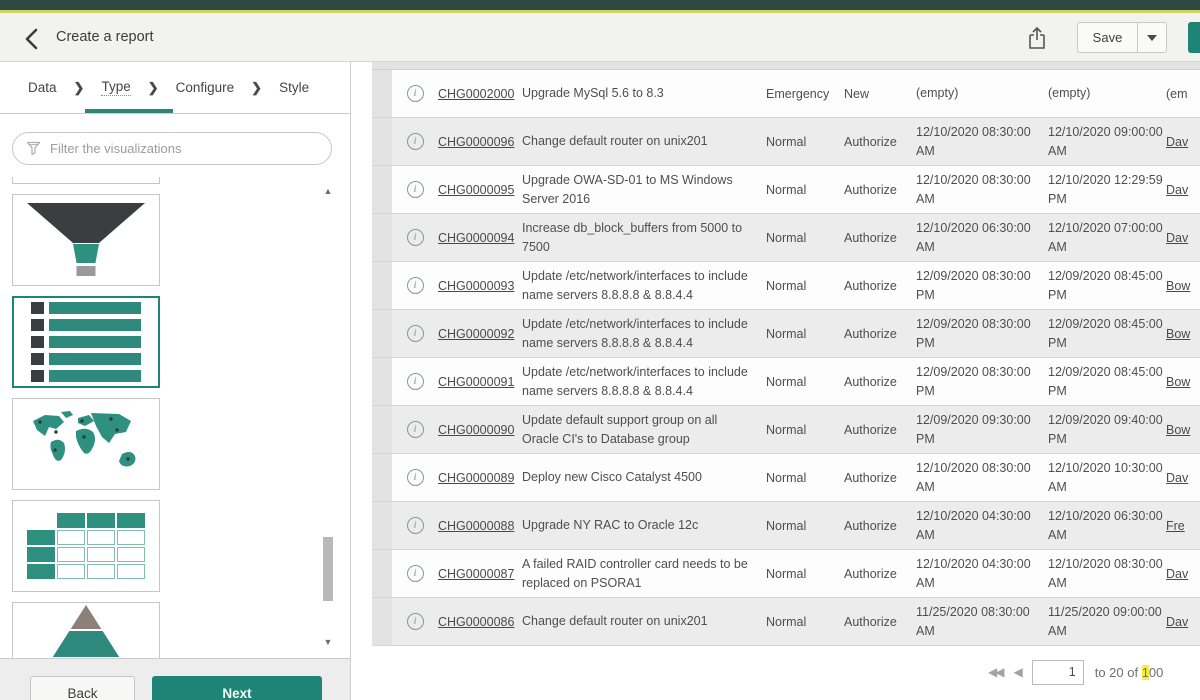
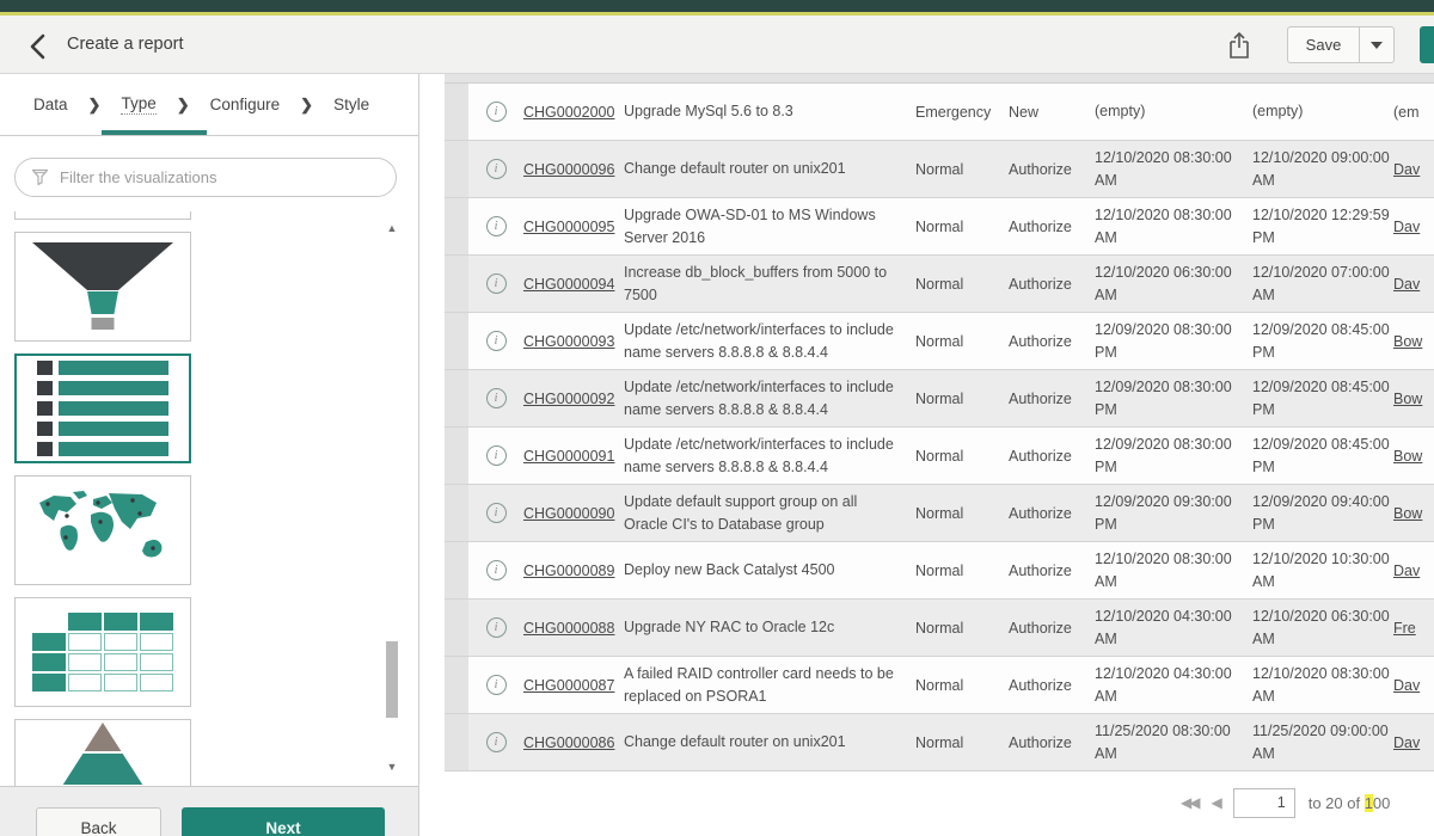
  Create a report
  Save
  Data
  ❯
  Type
  ❯
  Configure
  ❯
  Style
  Filter the visualizations
  ▲
  ▼
  Back
  Next
  i
  CHG0002000
  Upgrade MySql 5.6 to 8.3
  Emergency
  New
  (empty)
  (empty)
  (em
  i
  CHG0000096
  Change default router on unix201
  Normal
  Authorize
  12/10/2020 08:30:00 AM
  12/10/2020 09:00:00 AM
  Dav
  i
  CHG0000095
  Upgrade OWA-SD-01 to MS Windows Server 2016
  Normal
  Authorize
  12/10/2020 08:30:00 AM
  12/10/2020 12:29:59 PM
  Dav
  i
  CHG0000094
  Increase db_block_buffers from 5000 to 7500
  Normal
  Authorize
  12/10/2020 06:30:00 AM
  12/10/2020 07:00:00 AM
  Dav
  i
  CHG0000093
  Update /etc/network/interfaces to include name servers 8.8.8.8 & 8.8.4.4
  Normal
  Authorize
  12/09/2020 08:30:00 PM
  12/09/2020 08:45:00 PM
  Bow
  i
  CHG0000092
  Update /etc/network/interfaces to include name servers 8.8.8.8 & 8.8.4.4
  Normal
  Authorize
  12/09/2020 08:30:00 PM
  12/09/2020 08:45:00 PM
  Bow
  i
  CHG0000091
  Update /etc/network/interfaces to include name servers 8.8.8.8 & 8.8.4.4
  Normal
  Authorize
  12/09/2020 08:30:00 PM
  12/09/2020 08:45:00 PM
  Bow
  i
  CHG0000090
  Update default support group on all Oracle CI's to Database group
  Normal
  Authorize
  12/09/2020 09:30:00 PM
  12/09/2020 09:40:00 PM
  Bow
  i
  CHG0000089
- Deploy new Cisco Catalyst 4500
+ Deploy new Back Catalyst 4500
  Normal
  Authorize
  12/10/2020 08:30:00 AM
  12/10/2020 10:30:00 AM
  Dav
  i
  CHG0000088
  Upgrade NY RAC to Oracle 12c
  Normal
  Authorize
  12/10/2020 04:30:00 AM
  12/10/2020 06:30:00 AM
  Fre
  i
  CHG0000087
  A failed RAID controller card needs to be replaced on PSORA1
  Normal
  Authorize
  12/10/2020 04:30:00 AM
  12/10/2020 08:30:00 AM
  Dav
  i
  CHG0000086
  Change default router on unix201
  Normal
  Authorize
  11/25/2020 08:30:00 AM
  11/25/2020 09:00:00 AM
  Dav
  ◀◀
  ◀
  1
  to 20 of 100
